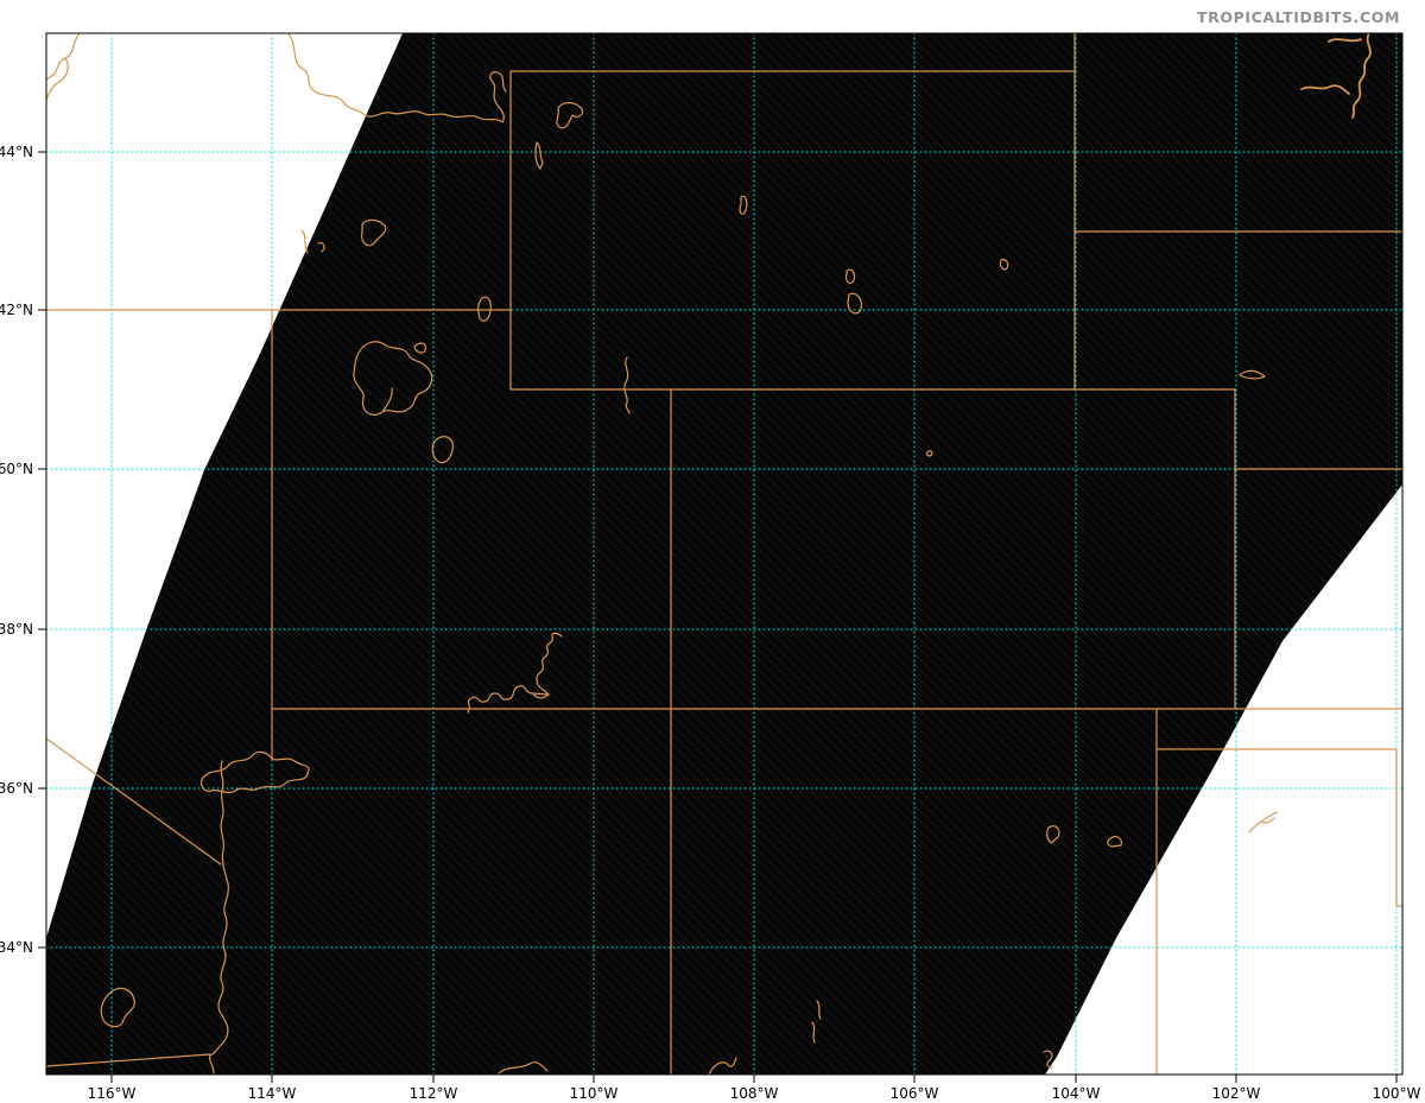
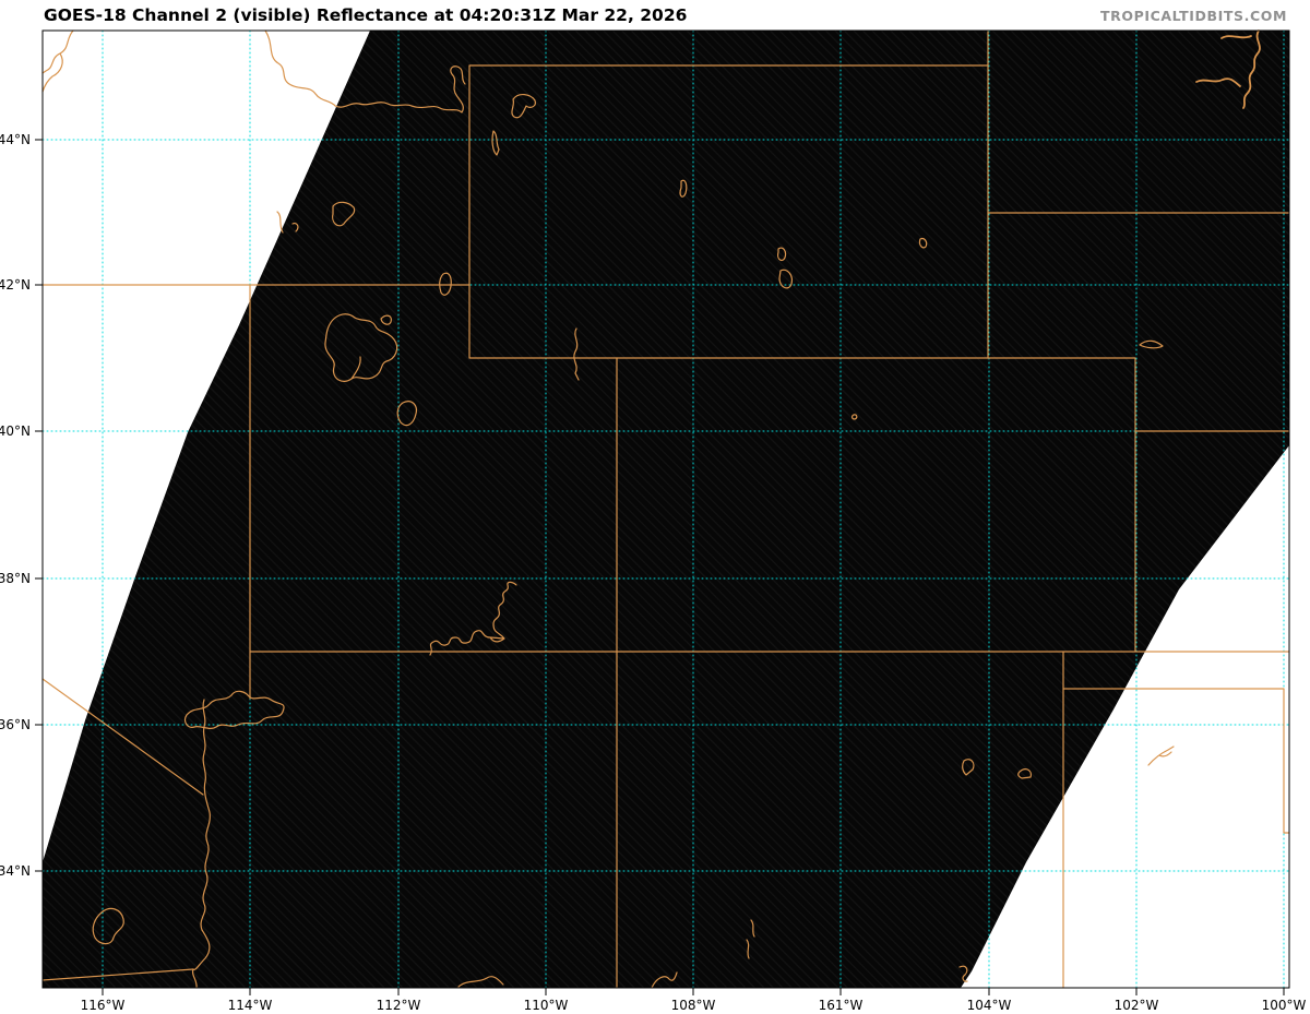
+ GOES-18 Channel 2 (visible) Reflectance at 04:20:31Z Mar 22, 2026
  TROPICALTIDBITS.COM
  44°N
  42°N
- 60°N
+ 40°N
  38°N
  36°N
  34°N
  116°W
  114°W
  112°W
  110°W
  108°W
- 106°W
+ 161°W
  104°W
  102°W
  100°W
